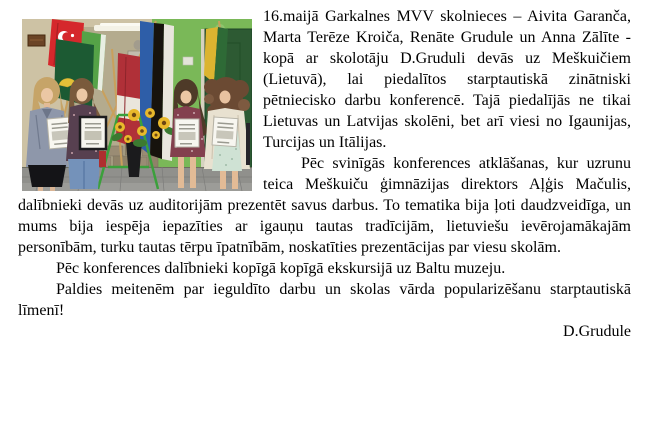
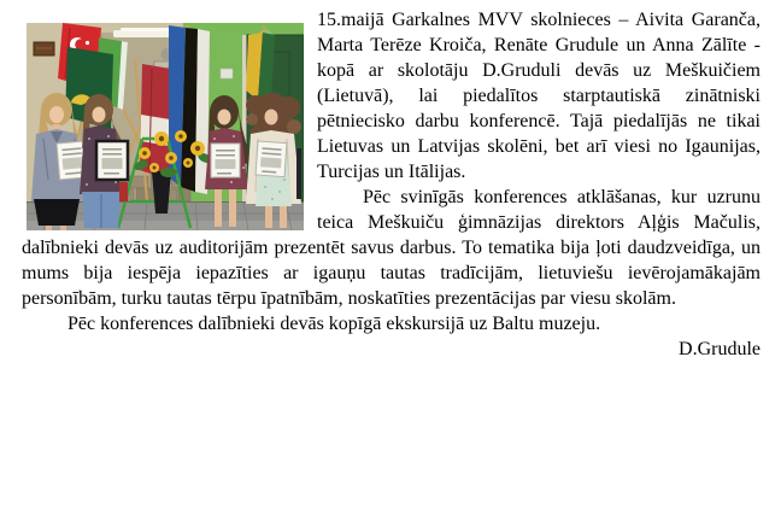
- 16.maijā Garkalnes MVV skolnieces – Aivita Garanča, Marta Terēze Kroiča, Renāte Grudule un Anna Zālīte - kopā ar skolotāju D.Gruduli devās uz Meškuičiem (Lietuvā), lai piedalītos starptautiskā zinātniski pētniecisko darbu konferencē. Tajā piedalī­jās ne tikai Lietuvas un Latvijas skolēni, bet arī viesi no Igaunijas, Turcijas un Itālijas.
+ 15.maijā Garkalnes MVV skolnieces – Aivita Garanča, Marta Terēze Kroiča, Renāte Grudule un Anna Zālīte - kopā ar skolotāju D.Gruduli devās uz Meškuičiem (Lietuvā), lai piedalītos starptautiskā zinātniski pētniecisko darbu konferencē. Tajā piedalī­jās ne tikai Lietuvas un Latvijas skolēni, bet arī viesi no Igaunijas, Turcijas un Itālijas.
  Pēc svinīgās konferences atklāšanas, kur uzrunu teica Meškuiču ģimnāzijas direktors Aļģis Mačulis, dalībnieki devās uz auditorijām prezentēt savus darbus. To tematika bija ļoti daudzveidīga, un mums bija iespēja iepazīties ar igauņu tautas tradīcijām, lietuviešu ievērojamākajām personībām, turku tautas tērpu īpatnībām, noskatīties prezentācijas par viesu skolām.
- Pēc konferences dalībnieki kopīgā kopīgā ekskursijā uz Baltu muzeju.
+ Pēc konferences dalībnieki devās kopīgā ekskursijā uz Baltu muzeju.
- Paldies meitenēm par ieguldīto darbu un skolas vārda popularizēšanu starptautiskā līmenī!
  D.Grudule
